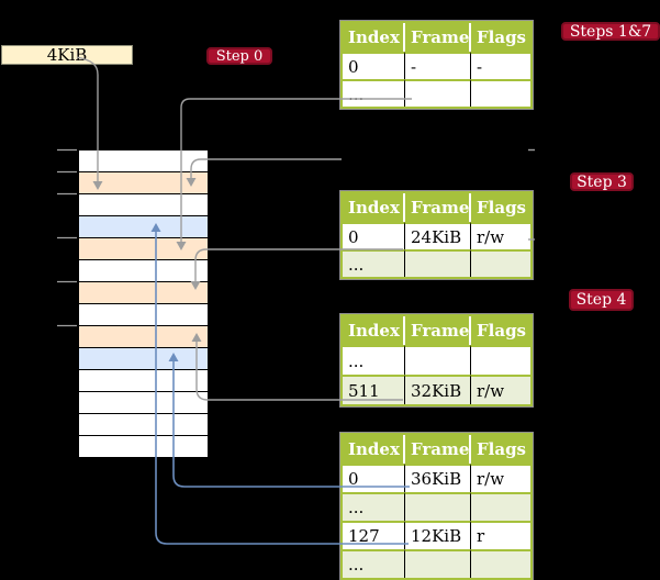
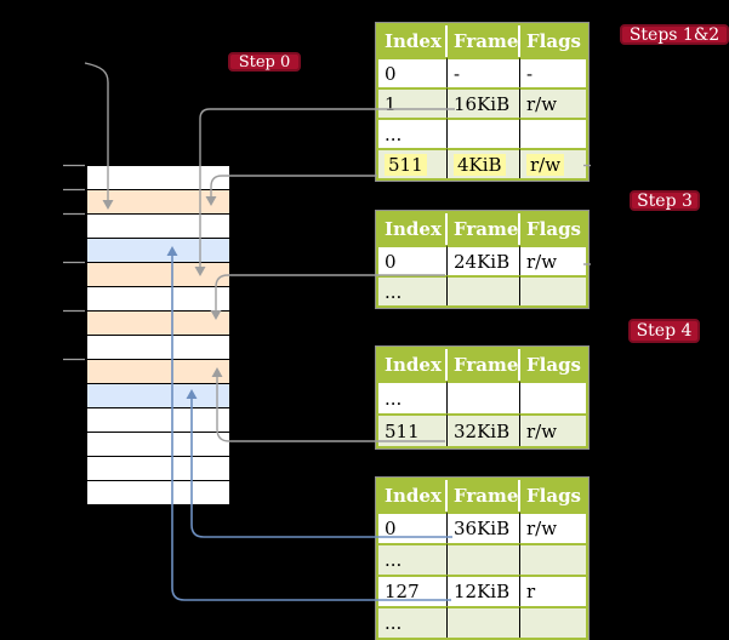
- 4KiB
  Step 0
- Steps 1&7
+ Steps 1&2
  Step 3
  Step 4
  Index	Frame	Flags
  0	-	-
+ 1	16KiB	r/w
  ...
+ 511	4KiB	r/w
  Index	Frame	Flags
  0	24KiB	r/w
  ...
  Index	Frame	Flags
  ...
  511	32KiB	r/w
  Index	Frame	Flags
  0	36KiB	r/w
  ...
  127	12KiB	r
  ...
